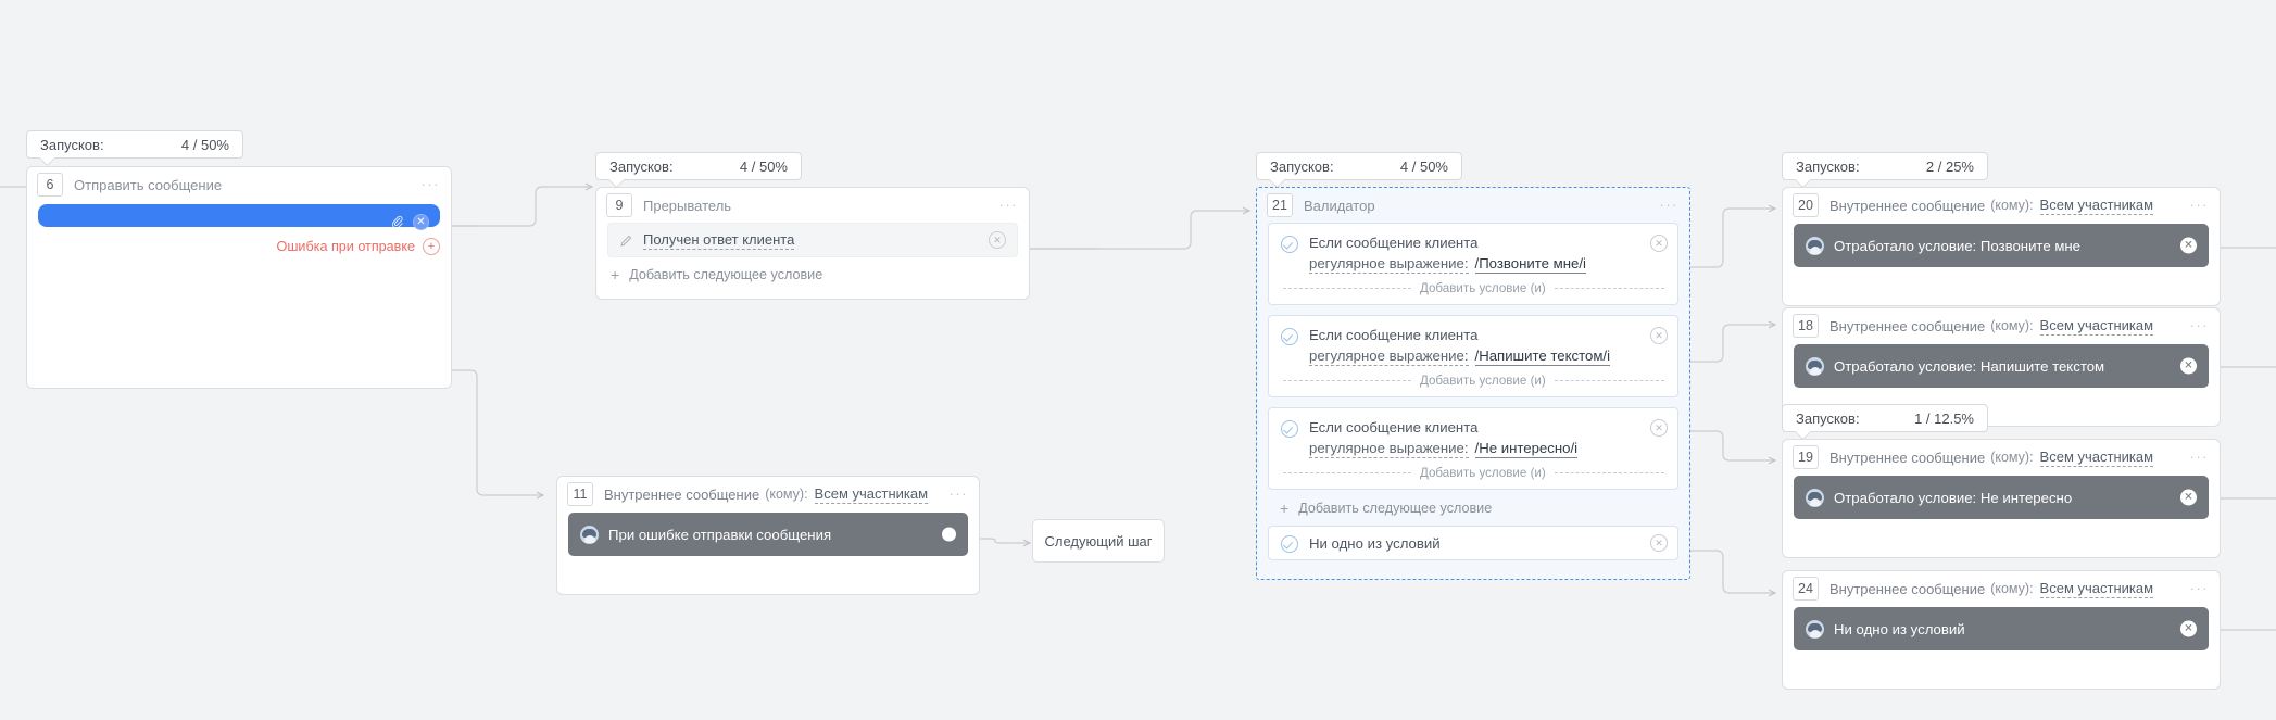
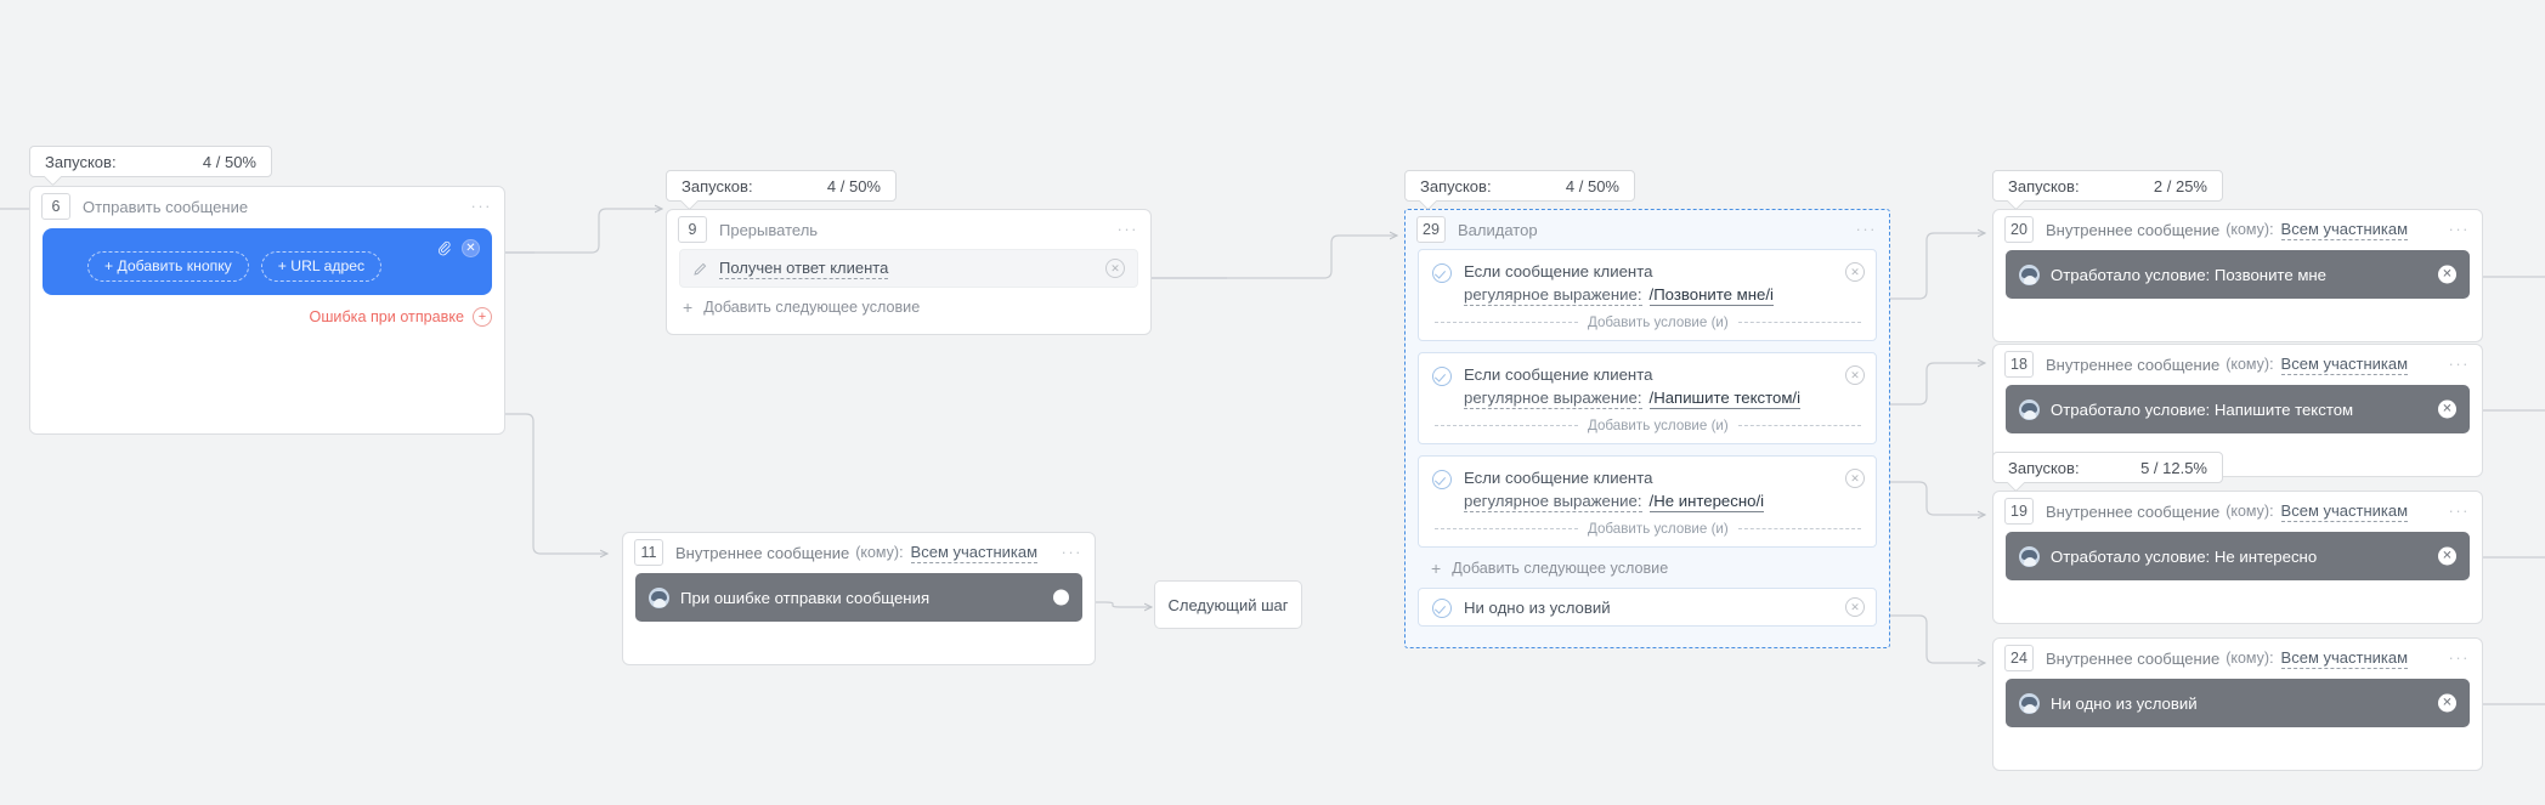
  Запусков:
  4 / 50%
  6
  Отправить сообщение
  ···
  ✕
+ + Добавить кнопку
+ + URL адрес
  Ошибка при отправке
  +
  Запусков:
  4 / 50%
  9
  Прерыватель
  ···
  Получен ответ клиента
  ✕
  +
  Добавить следующее условие
  11
  Внутреннее сообщение
  (кому):
  Всем участникам
  ···
  При ошибке отправки сообщения
  Следующий шаг
  Запусков:
  4 / 50%
- 21
+ 29
  Валидатор
  ···
  Если сообщение клиента
  регулярное выражение: /Позвоните мне/i
  Добавить условие (и)
  ✕
  Если сообщение клиента
  регулярное выражение: /Напишите текстом/i
  Добавить условие (и)
  ✕
  Если сообщение клиента
  регулярное выражение: /Не интересно/i
  Добавить условие (и)
  ✕
  +
  Добавить следующее условие
  Ни одно из условий
  ✕
  Запусков:
  2 / 25%
  20
  Внутреннее сообщение
  (кому):
  Всем участникам
  ···
  Отработало условие: Позвоните мне
  ✕
  18
  Внутреннее сообщение
  (кому):
  Всем участникам
  ···
  Отработало условие: Напишите текстом
  ✕
  Запусков:
- 1 / 12.5%
+ 5 / 12.5%
  19
  Внутреннее сообщение
  (кому):
  Всем участникам
  ···
  Отработало условие: Не интересно
  ✕
  24
  Внутреннее сообщение
  (кому):
  Всем участникам
  ···
  Ни одно из условий
  ✕
